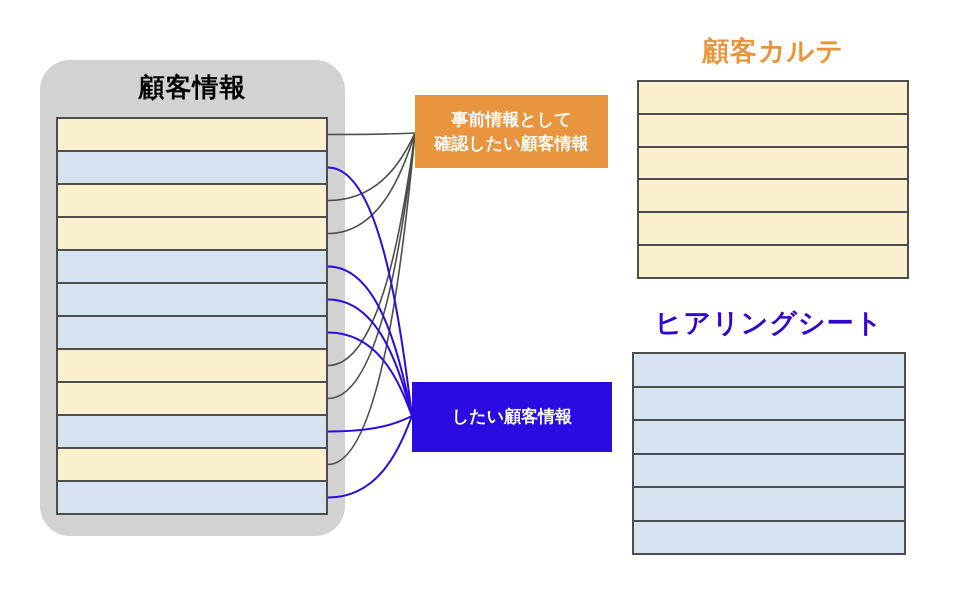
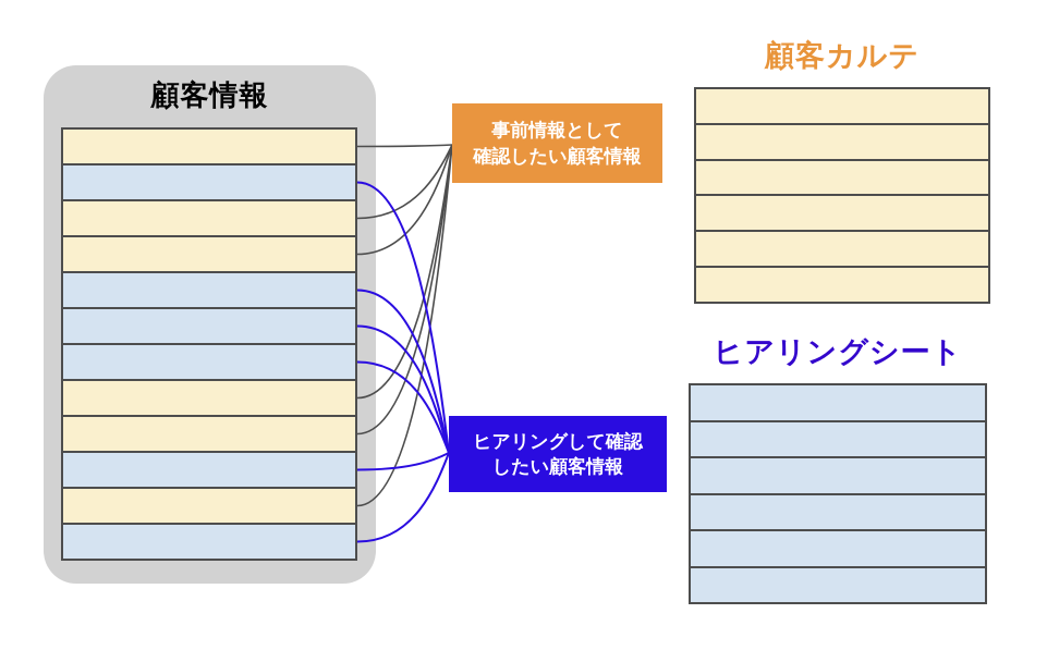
  顧客情報
  事前情報として
  確認したい顧客情報
+ ヒアリングして確認
  したい顧客情報
  顧客カルテ
  ヒアリングシート
